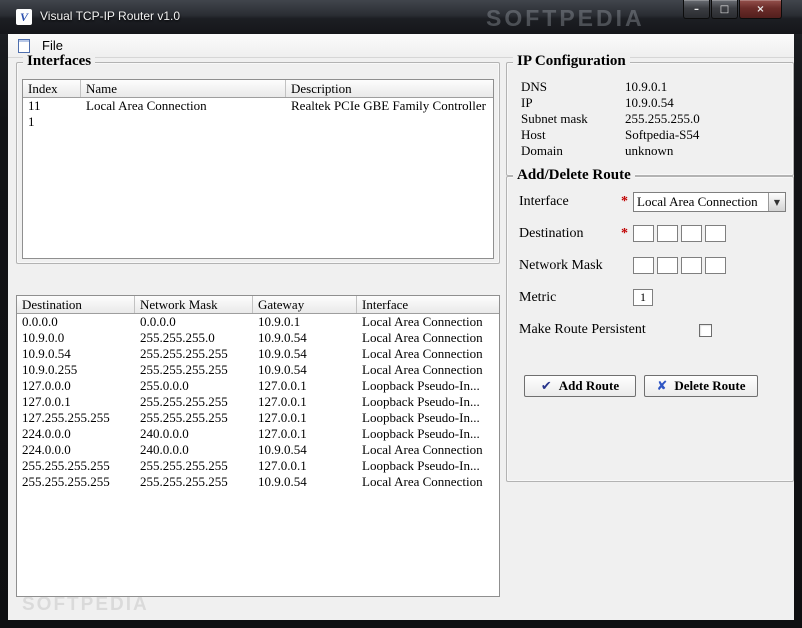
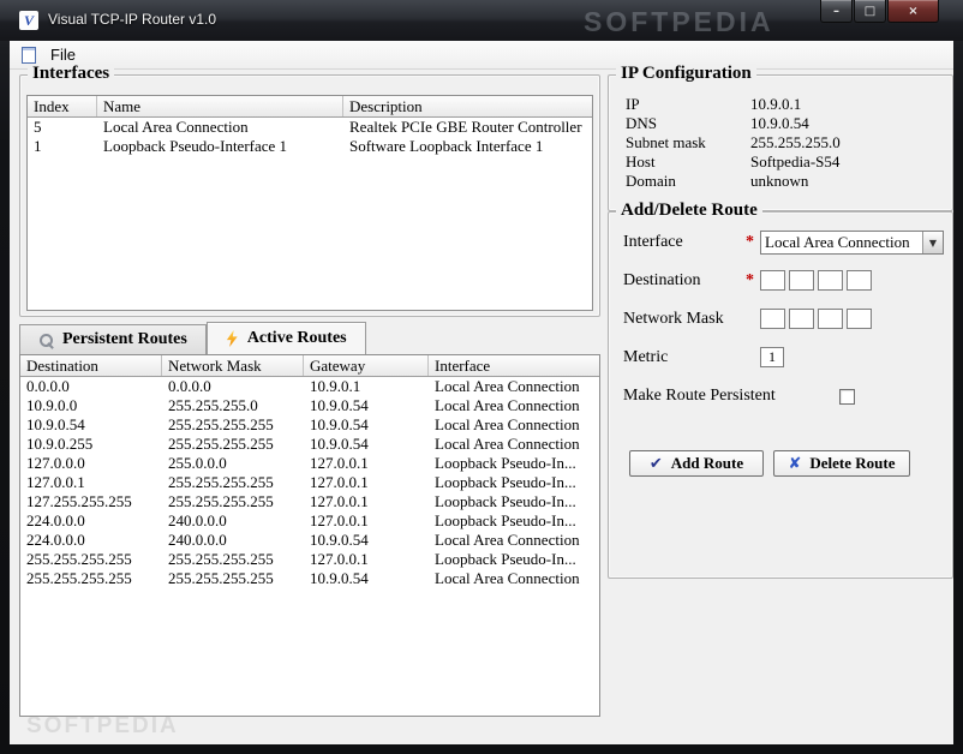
  V
  Visual TCP-IP Router v1.0
  SOFTPEDIA
  –
  □
  ×
  File
  SOFTPEDIA
  Interfaces
  Index
  Name
  Description
- 11
+ 5
  Local Area Connection
- Realtek PCIe GBE Family Controller
+ Realtek PCIe GBE Router Controller
  1
+ Loopback Pseudo-Interface 1
+ Software Loopback Interface 1
+ Persistent Routes
+ Active Routes
  Destination
  Network Mask
  Gateway
  Interface
  0.0.0.0
  0.0.0.0
  10.9.0.1
  Local Area Connection
  10.9.0.0
  255.255.255.0
  10.9.0.54
  Local Area Connection
  10.9.0.54
  255.255.255.255
  10.9.0.54
  Local Area Connection
  10.9.0.255
  255.255.255.255
  10.9.0.54
  Local Area Connection
  127.0.0.0
  255.0.0.0
  127.0.0.1
  Loopback Pseudo-In...
  127.0.0.1
  255.255.255.255
  127.0.0.1
  Loopback Pseudo-In...
  127.255.255.255
  255.255.255.255
  127.0.0.1
  Loopback Pseudo-In...
  224.0.0.0
  240.0.0.0
  127.0.0.1
  Loopback Pseudo-In...
  224.0.0.0
  240.0.0.0
  10.9.0.54
  Local Area Connection
  255.255.255.255
  255.255.255.255
  127.0.0.1
  Loopback Pseudo-In...
  255.255.255.255
  255.255.255.255
  10.9.0.54
  Local Area Connection
  IP Configuration
- DNS
+ IP
  10.9.0.1
- IP
+ DNS
  10.9.0.54
  Subnet mask
  255.255.255.0
  Host
  Softpedia-S54
  Domain
  unknown
  Add/Delete Route
  Interface
  *
  Local Area Connection
  ▼
  Destination
  *
  Network Mask
  Metric
  1
  Make Route Persistent
  ✔
  Add Route
  ✘
  Delete Route
